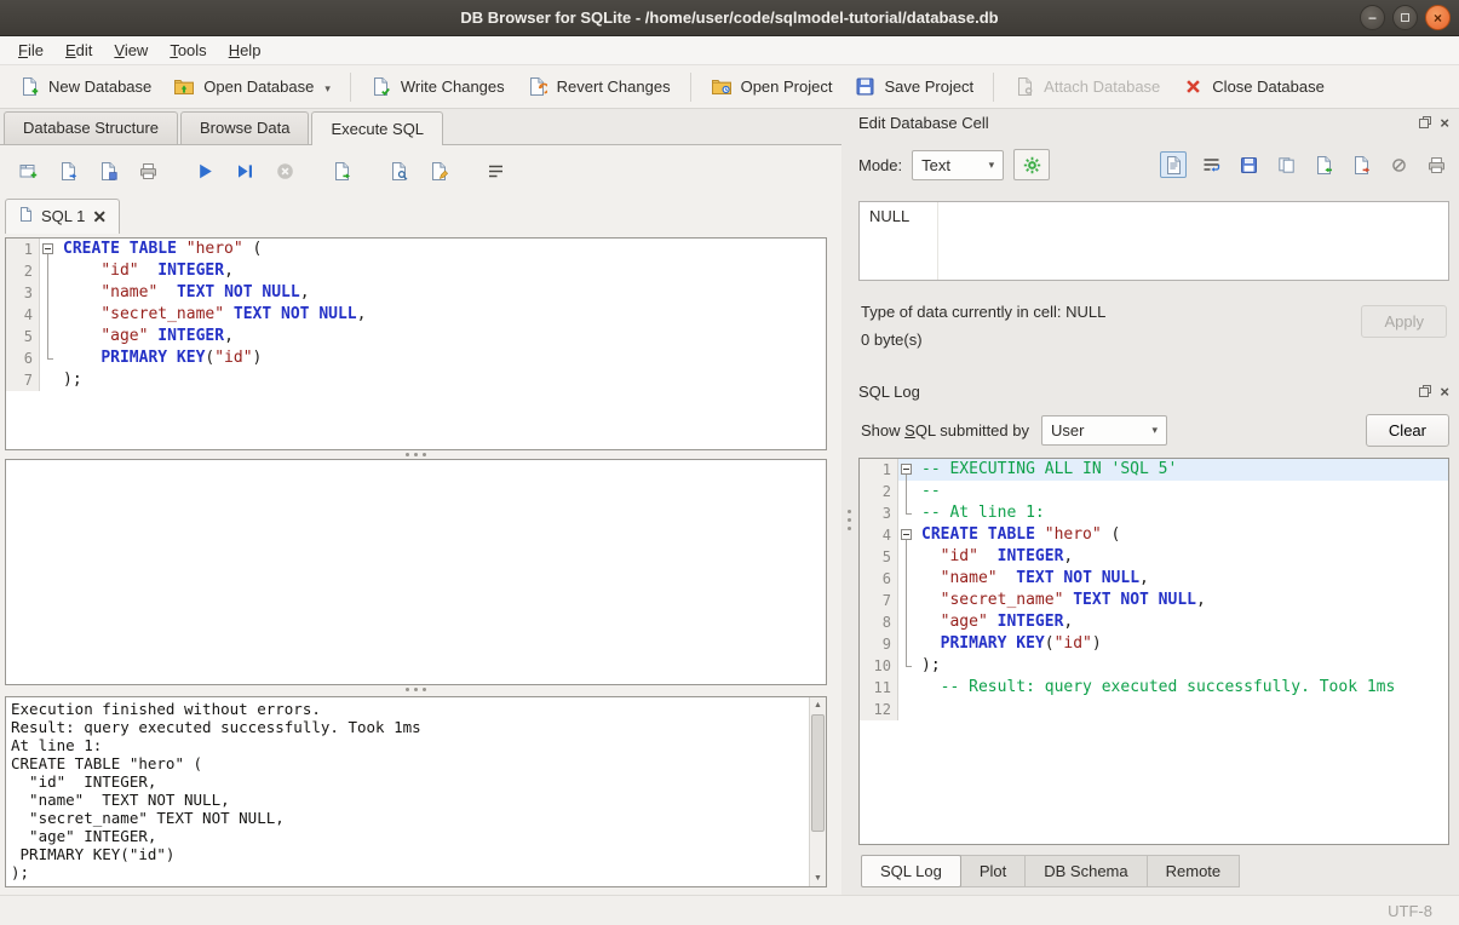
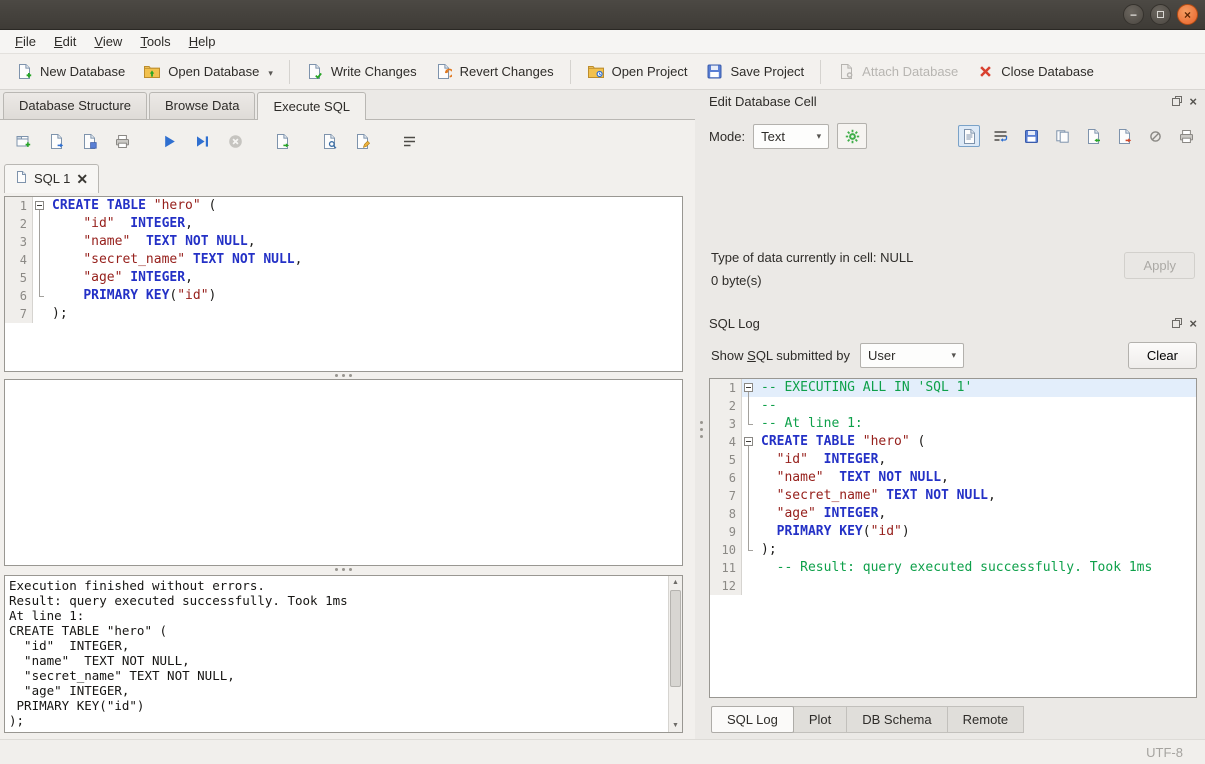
- DB Browser for SQLite - /home/user/code/sqlmodel-tutorial/database.db
  −
  ×
  File
  Edit
  View
  Tools
  Help
  New Database
  Open Database
  ▾
  Write Changes
  Revert Changes
  Open Project
  Save Project
  Attach Database
  Close Database
  Database Structure
  Browse Data
  Execute SQL
  SQL 1
  ✕
  1
  CREATE TABLE "hero" (
  2
  "id" INTEGER,
  3
  "name" TEXT NOT NULL,
  4
  "secret_name" TEXT NOT NULL,
  5
  "age" INTEGER,
  6
  PRIMARY KEY("id")
  7
  );
  Execution finished without errors.
  Result: query executed successfully. Took 1ms
  At line 1:
  CREATE TABLE "hero" (
  "id" INTEGER,
  "name" TEXT NOT NULL,
  "secret_name" TEXT NOT NULL,
  "age" INTEGER,
  PRIMARY KEY("id")
  );
  Edit Database Cell
  ×
  Mode:
  Text
  ▾
- NULL
  Type of data currently in cell: NULL
  0 byte(s)
  Apply
  SQL Log
  ×
  Show SQL submitted by
  User
  ▾
  Clear
  1
- -- EXECUTING ALL IN 'SQL 5'
+ -- EXECUTING ALL IN 'SQL 1'
  2
  --
  3
  -- At line 1:
  4
  CREATE TABLE "hero" (
  5
  "id" INTEGER,
  6
  "name" TEXT NOT NULL,
  7
  "secret_name" TEXT NOT NULL,
  8
  "age" INTEGER,
  9
  PRIMARY KEY("id")
  10
  );
  11
  -- Result: query executed successfully. Took 1ms
  12
  SQL Log
  Plot
  DB Schema
  Remote
  UTF-8
